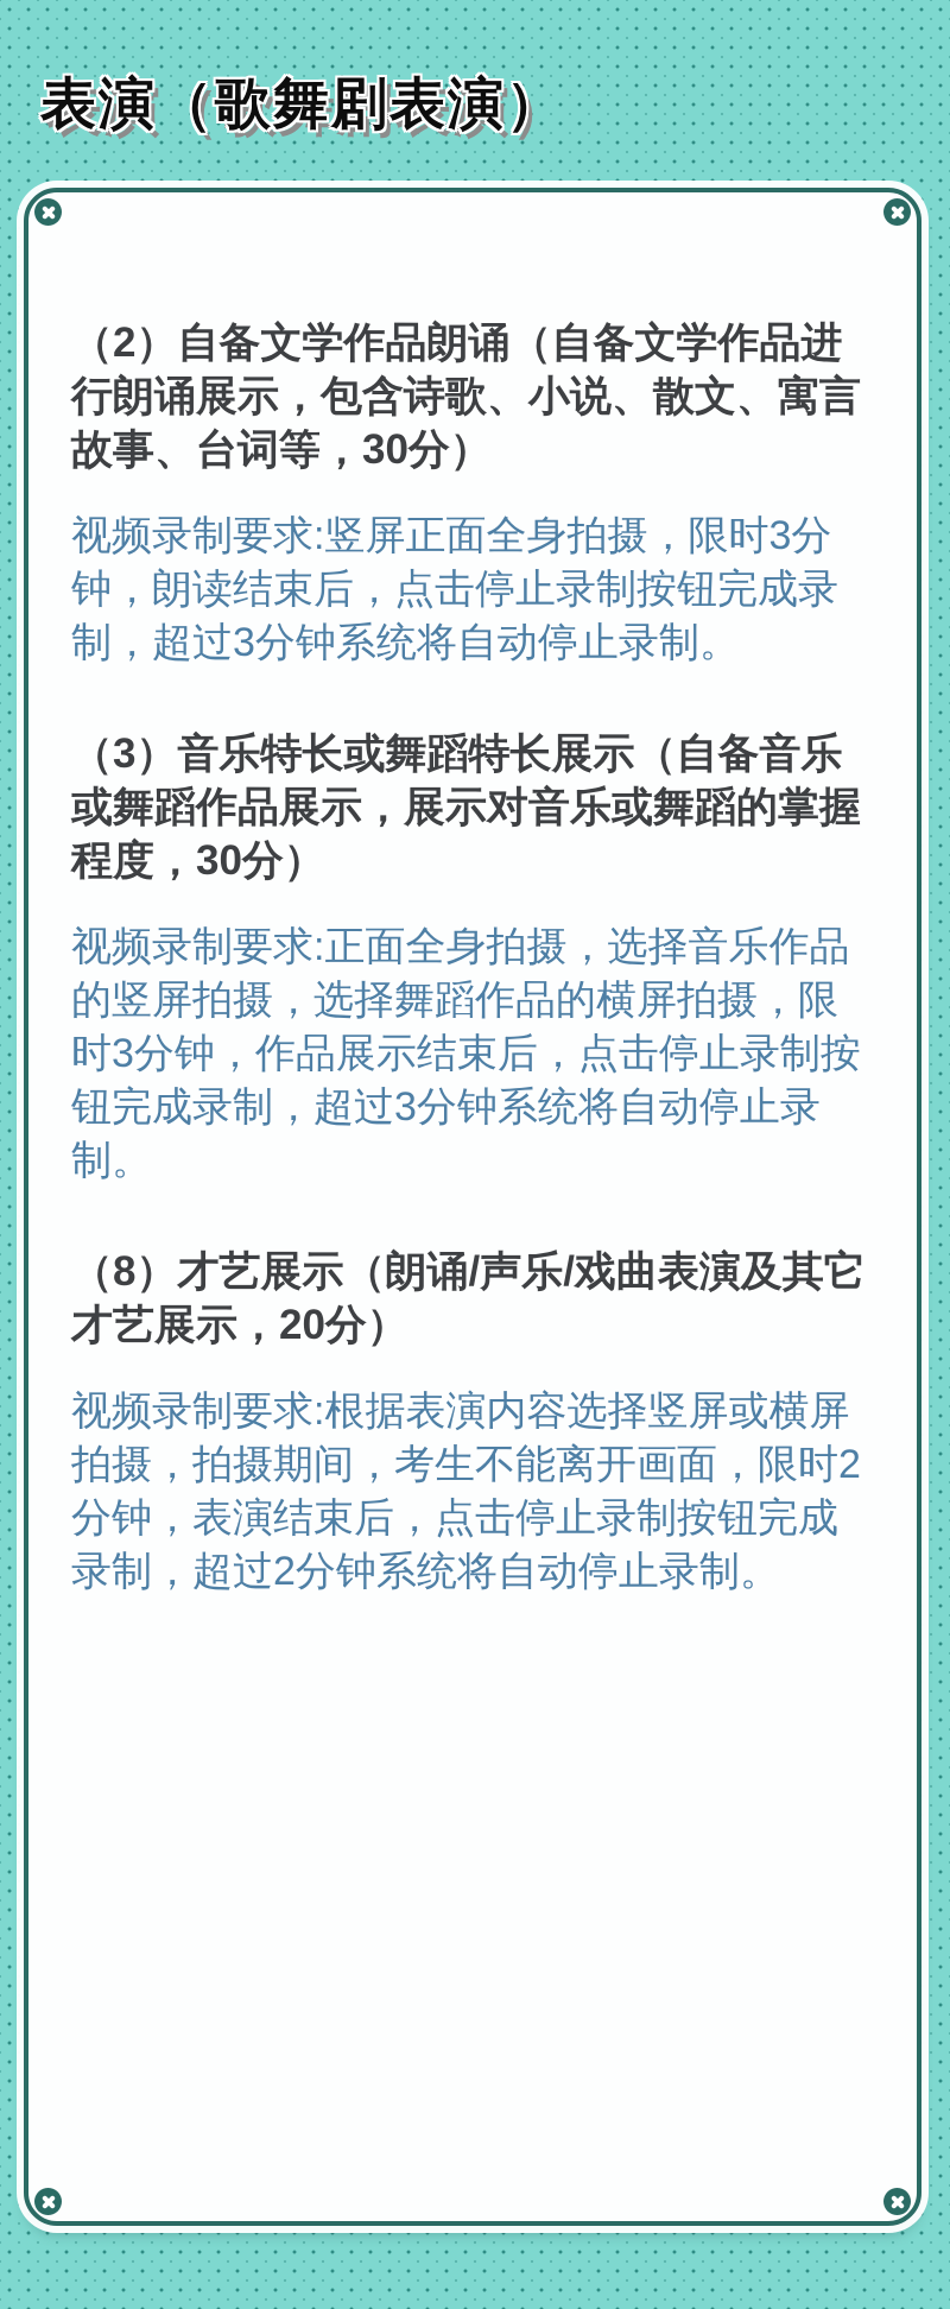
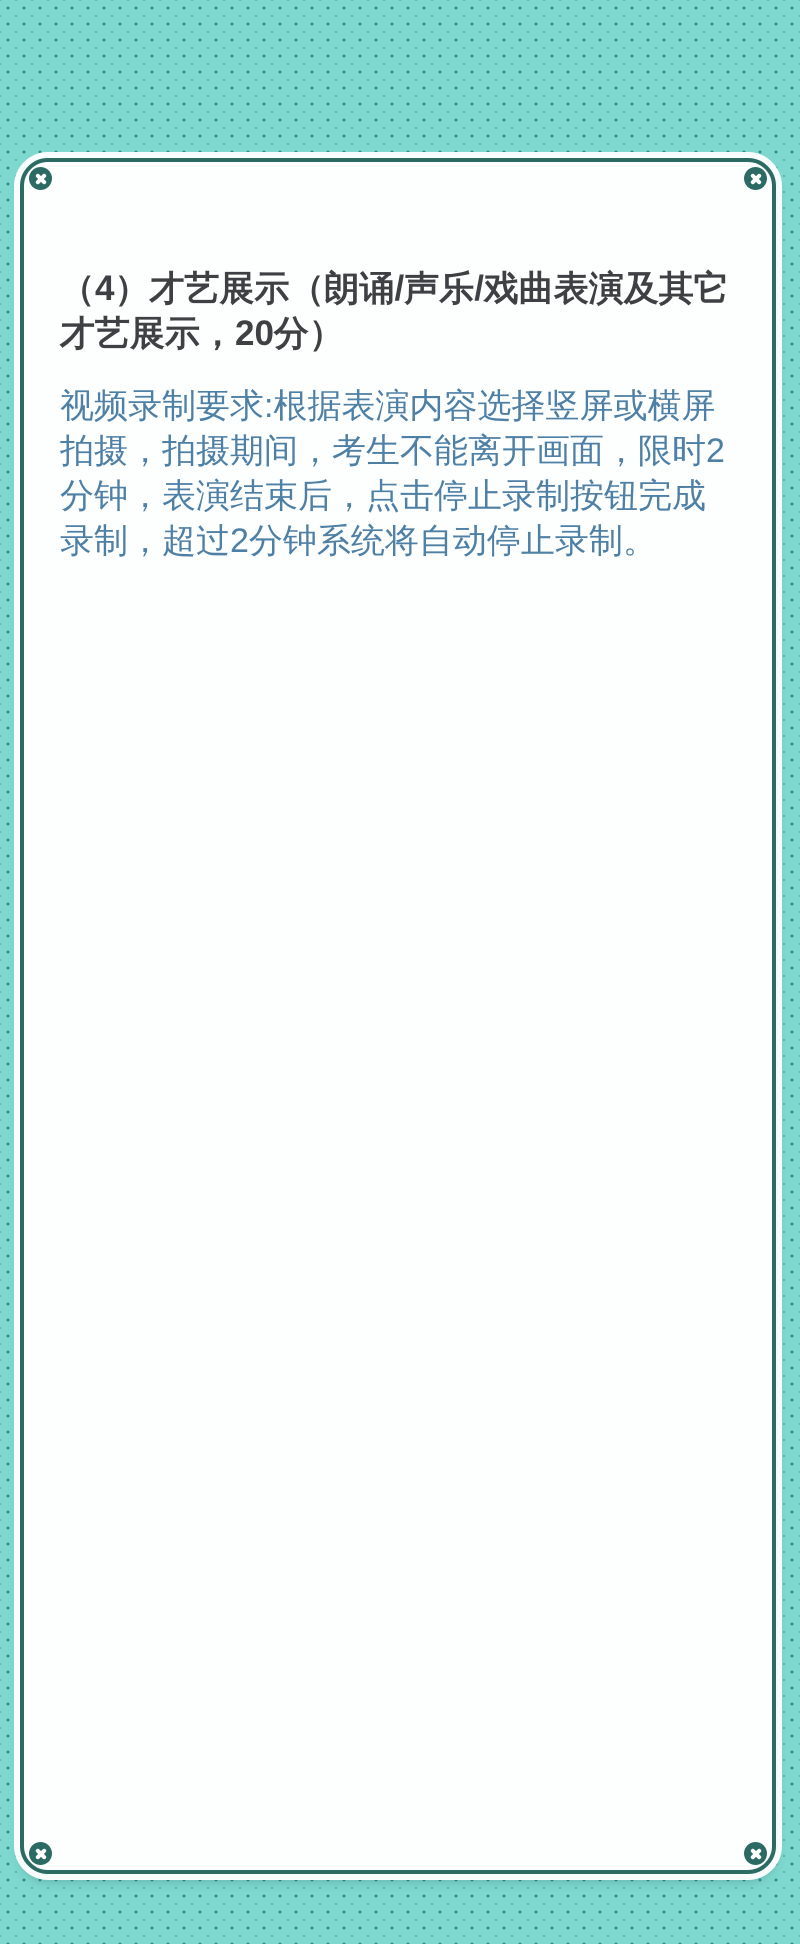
- 表演（歌舞剧表演）
- （2）自备文学作品朗诵（自备文学作品进行朗诵展示，包含诗歌、小说、散文、寓言故事、台词等，30分）
- 视频录制要求:竖屏正面全身拍摄，限时3分钟，朗读结束后，点击停止录制按钮完成录制，超过3分钟系统将自动停止录制。
- （3）音乐特长或舞蹈特长展示（自备音乐或舞蹈作品展示，展示对音乐或舞蹈的掌握程度，30分）
- 视频录制要求:正面全身拍摄，选择音乐作品的竖屏拍摄，选择舞蹈作品的横屏拍摄，限时3分钟，作品展示结束后，点击停止录制按钮完成录制，超过3分钟系统将自动停止录制。
- （8）才艺展示（朗诵/声乐/戏曲表演及其它才艺展示，20分）
+ （4）才艺展示（朗诵/声乐/戏曲表演及其它才艺展示，20分）
  视频录制要求:根据表演内容选择竖屏或横屏拍摄，拍摄期间，考生不能离开画面，限时2分钟，表演结束后，点击停止录制按钮完成录制，超过2分钟系统将自动停止录制。
